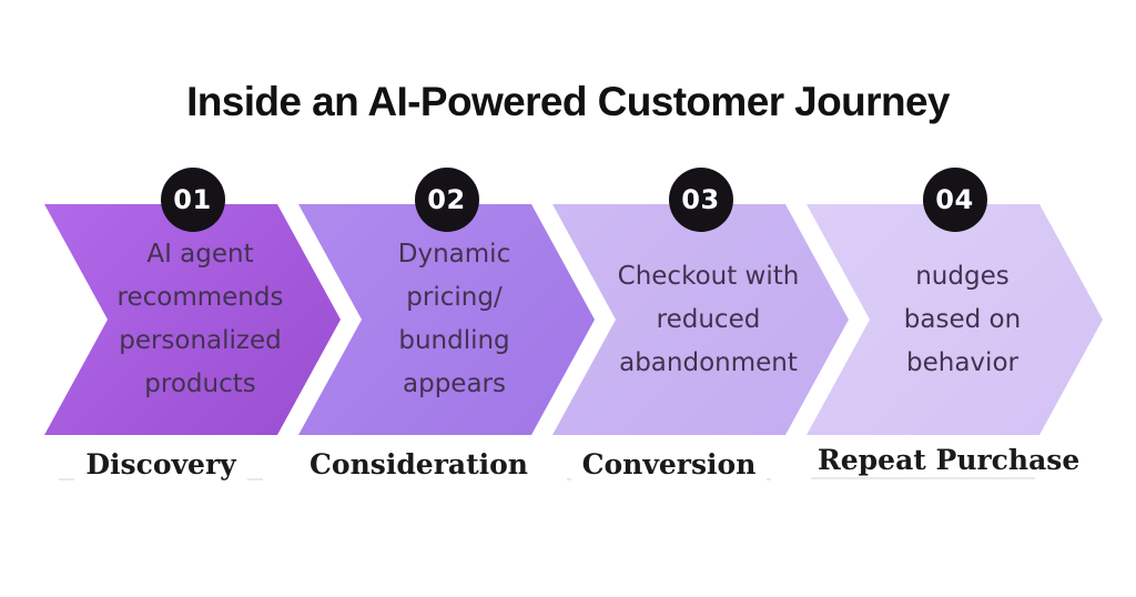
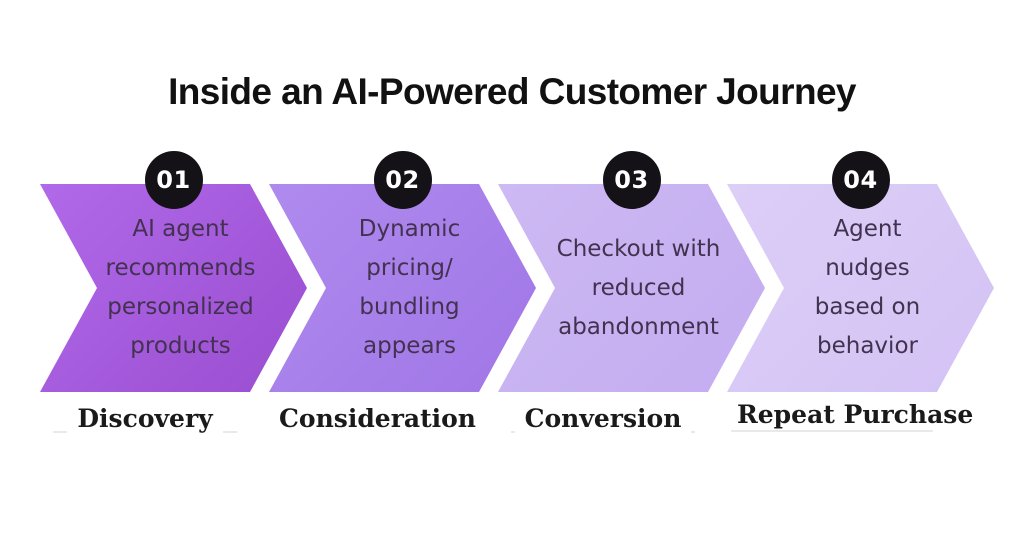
  Inside an AI-Powered Customer Journey
  01
  AI agent
  recommends
  personalized
  products
  Discovery
  02
  Dynamic
  pricing/
  bundling
  appears
  Consideration
  03
  Checkout with
  reduced
  abandonment
  Conversion
  04
+ Agent
  nudges
  based on
  behavior
  Repeat Purchase
